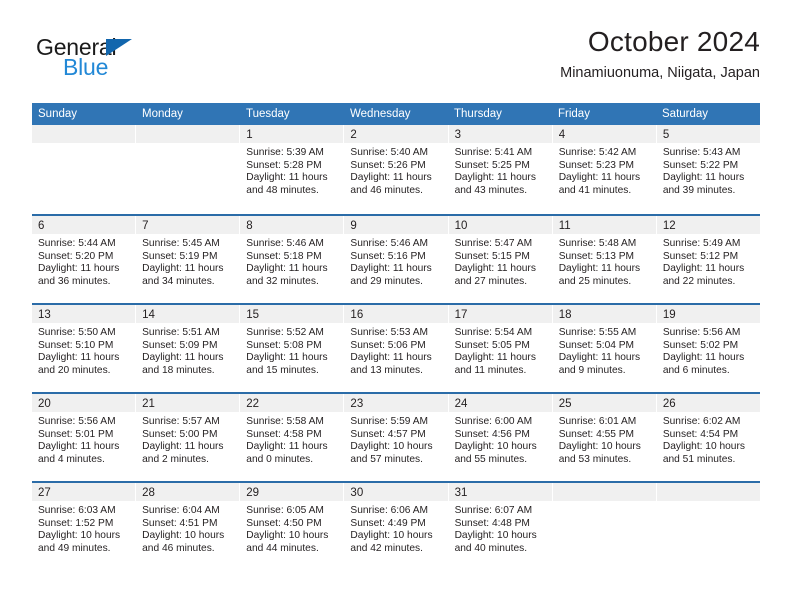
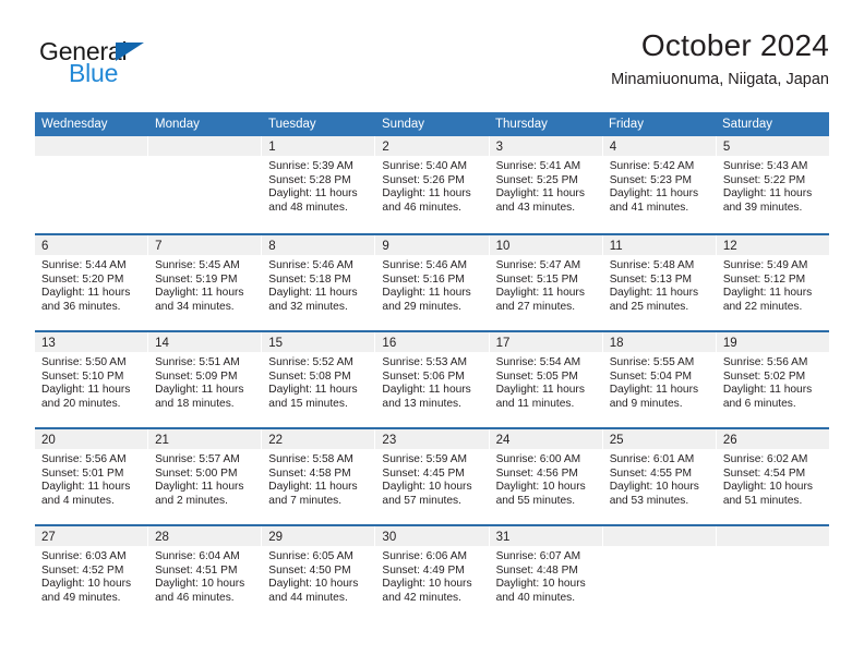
  General
  Blue
  October 2024
  Minamiuonuma, Niigata, Japan
- Sunday
+ Wednesday
  Monday
  Tuesday
- Wednesday
+ Sunday
  Thursday
  Friday
  Saturday
  1
  Sunrise: 5:39 AM
  Sunset: 5:28 PM
  Daylight: 11 hours
  and 48 minutes.
  2
  Sunrise: 5:40 AM
  Sunset: 5:26 PM
  Daylight: 11 hours
  and 46 minutes.
  3
  Sunrise: 5:41 AM
  Sunset: 5:25 PM
  Daylight: 11 hours
  and 43 minutes.
  4
  Sunrise: 5:42 AM
  Sunset: 5:23 PM
  Daylight: 11 hours
  and 41 minutes.
  5
  Sunrise: 5:43 AM
  Sunset: 5:22 PM
  Daylight: 11 hours
  and 39 minutes.
  6
  Sunrise: 5:44 AM
  Sunset: 5:20 PM
  Daylight: 11 hours
  and 36 minutes.
  7
  Sunrise: 5:45 AM
  Sunset: 5:19 PM
  Daylight: 11 hours
  and 34 minutes.
  8
  Sunrise: 5:46 AM
  Sunset: 5:18 PM
  Daylight: 11 hours
  and 32 minutes.
  9
  Sunrise: 5:46 AM
  Sunset: 5:16 PM
  Daylight: 11 hours
  and 29 minutes.
  10
  Sunrise: 5:47 AM
  Sunset: 5:15 PM
  Daylight: 11 hours
  and 27 minutes.
  11
  Sunrise: 5:48 AM
  Sunset: 5:13 PM
  Daylight: 11 hours
  and 25 minutes.
  12
  Sunrise: 5:49 AM
  Sunset: 5:12 PM
  Daylight: 11 hours
  and 22 minutes.
  13
  Sunrise: 5:50 AM
  Sunset: 5:10 PM
  Daylight: 11 hours
  and 20 minutes.
  14
  Sunrise: 5:51 AM
  Sunset: 5:09 PM
  Daylight: 11 hours
  and 18 minutes.
  15
  Sunrise: 5:52 AM
  Sunset: 5:08 PM
  Daylight: 11 hours
  and 15 minutes.
  16
  Sunrise: 5:53 AM
  Sunset: 5:06 PM
  Daylight: 11 hours
  and 13 minutes.
  17
  Sunrise: 5:54 AM
  Sunset: 5:05 PM
  Daylight: 11 hours
  and 11 minutes.
  18
  Sunrise: 5:55 AM
  Sunset: 5:04 PM
  Daylight: 11 hours
  and 9 minutes.
  19
  Sunrise: 5:56 AM
  Sunset: 5:02 PM
  Daylight: 11 hours
  and 6 minutes.
  20
  Sunrise: 5:56 AM
  Sunset: 5:01 PM
  Daylight: 11 hours
  and 4 minutes.
  21
  Sunrise: 5:57 AM
  Sunset: 5:00 PM
  Daylight: 11 hours
  and 2 minutes.
  22
  Sunrise: 5:58 AM
  Sunset: 4:58 PM
  Daylight: 11 hours
- and 0 minutes.
+ and 7 minutes.
  23
  Sunrise: 5:59 AM
- Sunset: 4:57 PM
+ Sunset: 4:45 PM
  Daylight: 10 hours
  and 57 minutes.
  24
  Sunrise: 6:00 AM
  Sunset: 4:56 PM
  Daylight: 10 hours
  and 55 minutes.
  25
  Sunrise: 6:01 AM
  Sunset: 4:55 PM
  Daylight: 10 hours
  and 53 minutes.
  26
  Sunrise: 6:02 AM
  Sunset: 4:54 PM
  Daylight: 10 hours
  and 51 minutes.
  27
  Sunrise: 6:03 AM
- Sunset: 1:52 PM
+ Sunset: 4:52 PM
  Daylight: 10 hours
  and 49 minutes.
  28
  Sunrise: 6:04 AM
  Sunset: 4:51 PM
  Daylight: 10 hours
  and 46 minutes.
  29
  Sunrise: 6:05 AM
  Sunset: 4:50 PM
  Daylight: 10 hours
  and 44 minutes.
  30
  Sunrise: 6:06 AM
  Sunset: 4:49 PM
  Daylight: 10 hours
  and 42 minutes.
  31
  Sunrise: 6:07 AM
  Sunset: 4:48 PM
  Daylight: 10 hours
  and 40 minutes.
